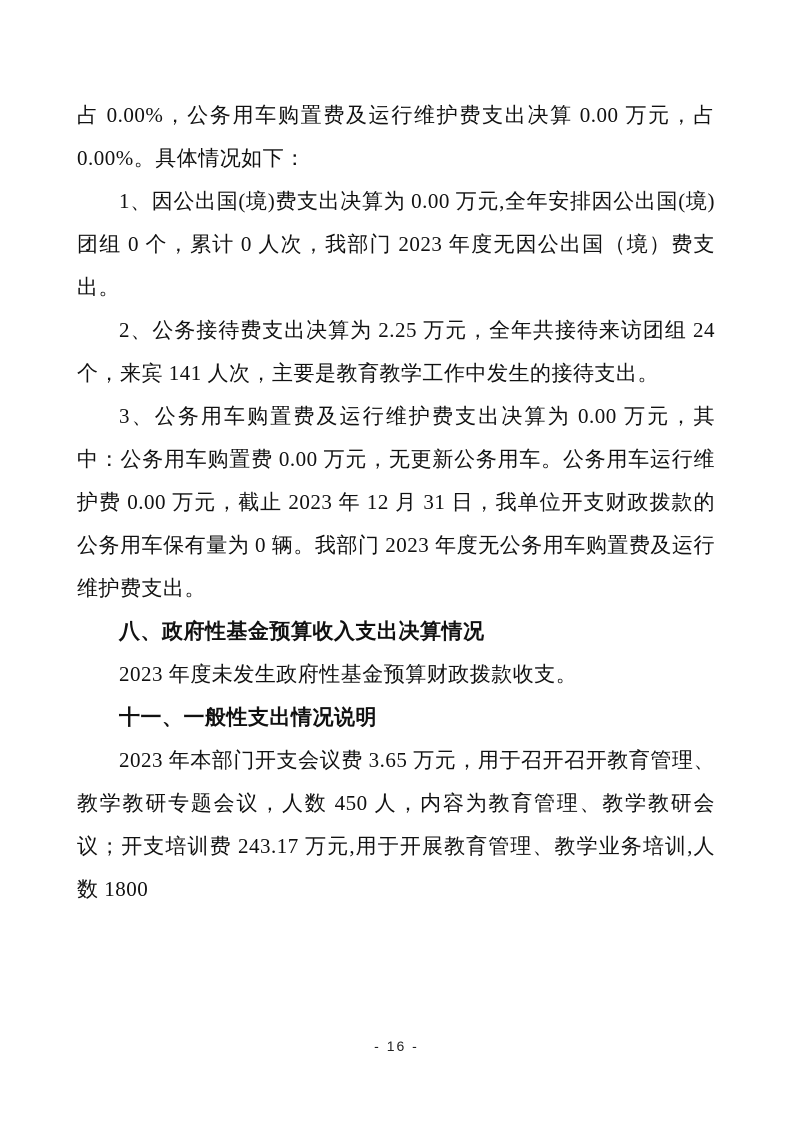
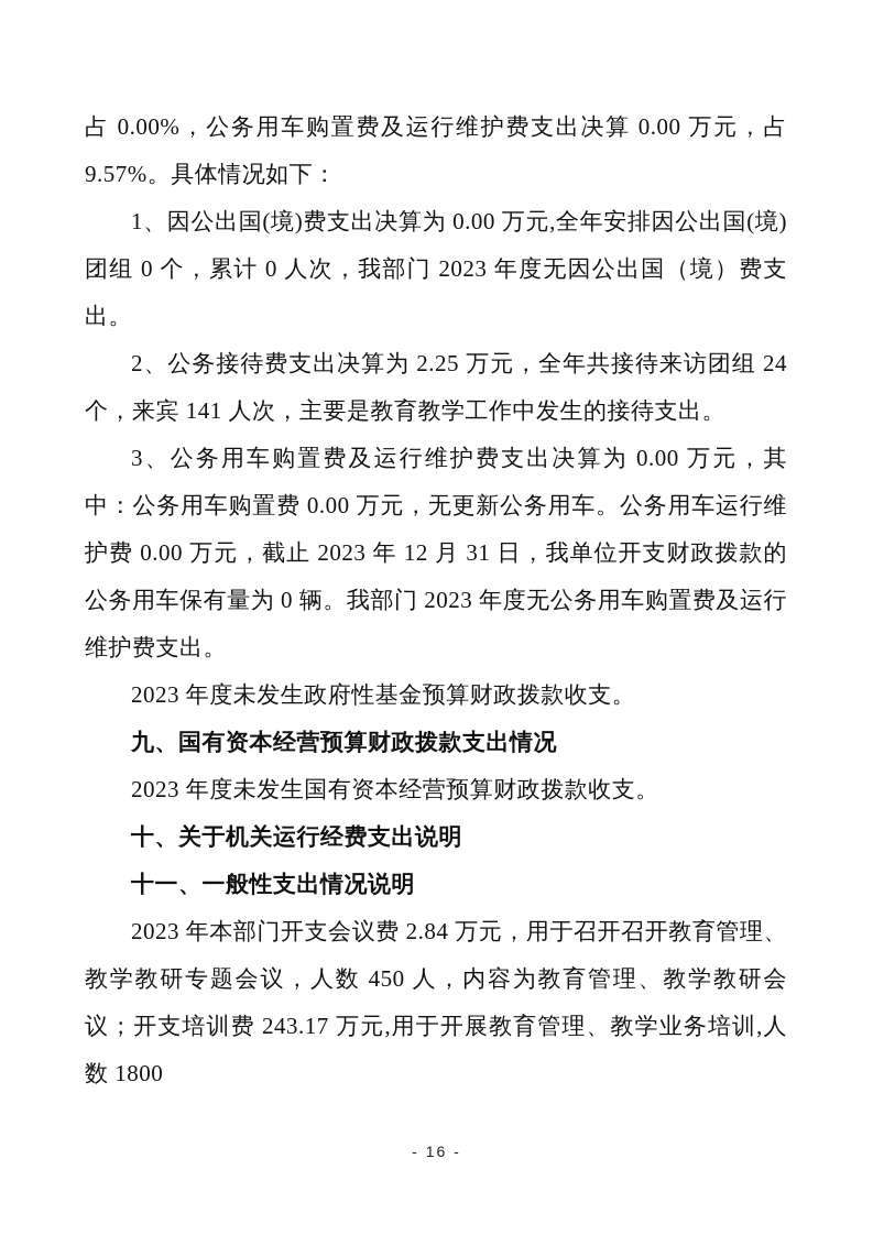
- 占 0.00%，公务用车购置费及运行维护费支出决算 0.00 万元，占 0.00%。具体情况如下：
+ 占 0.00%，公务用车购置费及运行维护费支出决算 0.00 万元，占 9.57%。具体情况如下：
  1、因公出国(境)费支出决算为 0.00 万元,全年安排因公出国(境)团组 0 个，累计 0 人次，我部门 2023 年度无因公出国（境）费支出。
  2、公务接待费支出决算为 2.25 万元，全年共接待来访团组 24 个，来宾 141 人次，主要是教育教学工作中发生的接待支出。
  3、公务用车购置费及运行维护费支出决算为 0.00 万元，其中：公务用车购置费 0.00 万元，无更新公务用车。公务用车运行维护费 0.00 万元，截止 2023 年 12 月 31 日，我单位开支财政拨款的公务用车保有量为 0 辆。我部门 2023 年度无公务用车购置费及运行维护费支出。
- 八、政府性基金预算收入支出决算情况
  2023 年度未发生政府性基金预算财政拨款收支。
+ 九、国有资本经营预算财政拨款支出情况
+ 2023 年度未发生国有资本经营预算财政拨款收支。
+ 十、关于机关运行经费支出说明
  十一、一般性支出情况说明
- 2023 年本部门开支会议费 3.65 万元，用于召开召开教育管理、教学教研专题会议，人数 450 人，内容为教育管理、教学教研会议；开支培训费 243.17 万元,用于开展教育管理、教学业务培训,人数 1800
+ 2023 年本部门开支会议费 2.84 万元，用于召开召开教育管理、教学教研专题会议，人数 450 人，内容为教育管理、教学教研会议；开支培训费 243.17 万元,用于开展教育管理、教学业务培训,人数 1800
  - 16 -
